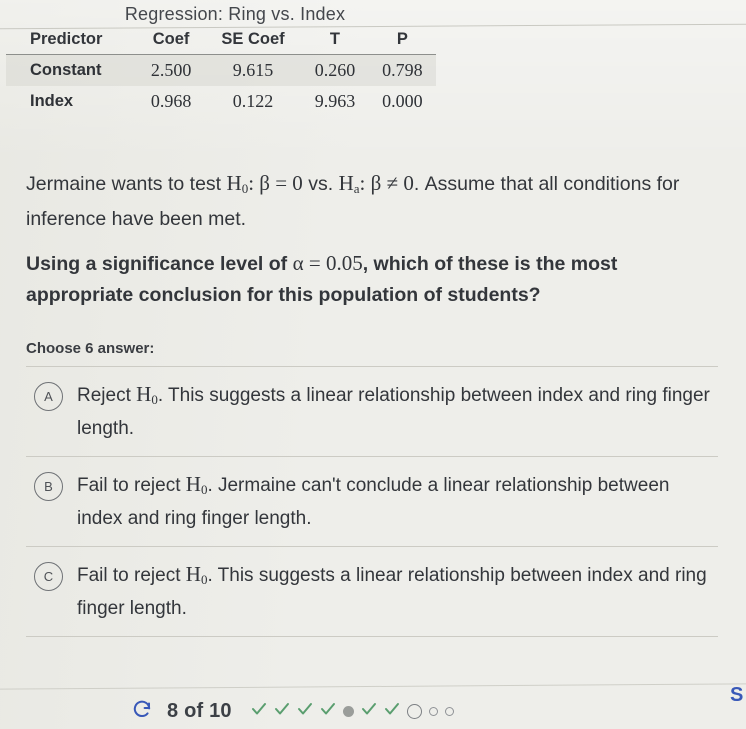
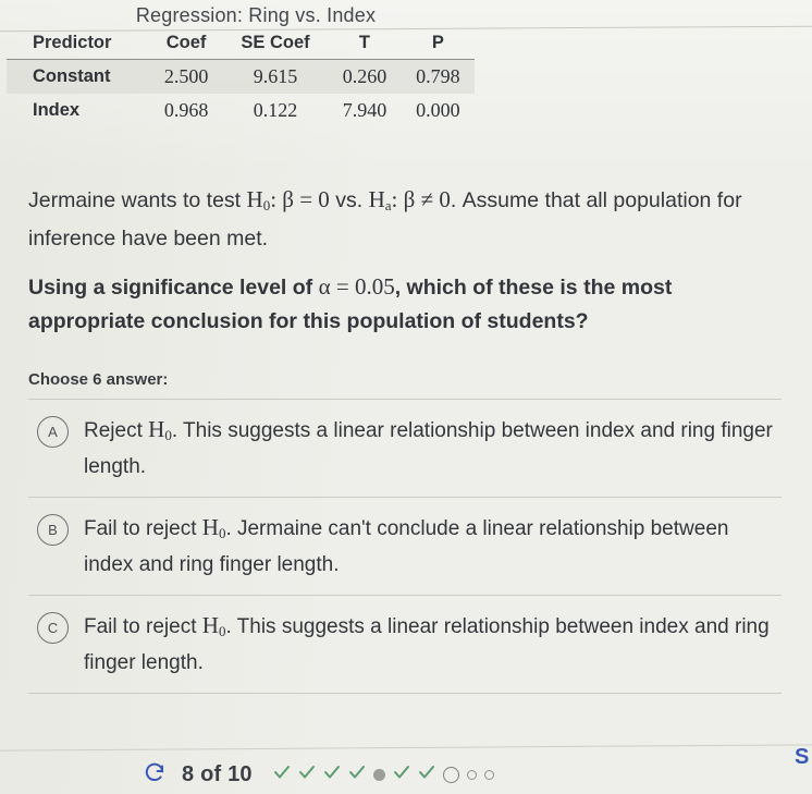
  Regression: Ring vs. Index
  Predictor	Coef	SE Coef	T	P
  Constant	2.500	9.615	0.260	0.798
- Index	0.968	0.122	9.963	0.000
+ Index	0.968	0.122	7.940	0.000
- Jermaine wants to test H0: β = 0 vs. Ha: β ≠ 0. Assume that all conditions for inference have been met.
+ Jermaine wants to test H0: β = 0 vs. Ha: β ≠ 0. Assume that all population for inference have been met.
  Using a significance level of α = 0.05, which of these is the most appropriate conclusion for this population of students?
  Choose 6 answer:
  A
  Reject H0. This suggests a linear relationship between index and ring finger length.
  B
  Fail to reject H0. Jermaine can't conclude a linear relationship between index and ring finger length.
  C
  Fail to reject H0. This suggests a linear relationship between index and ring finger length.
  8 of 10
  S
